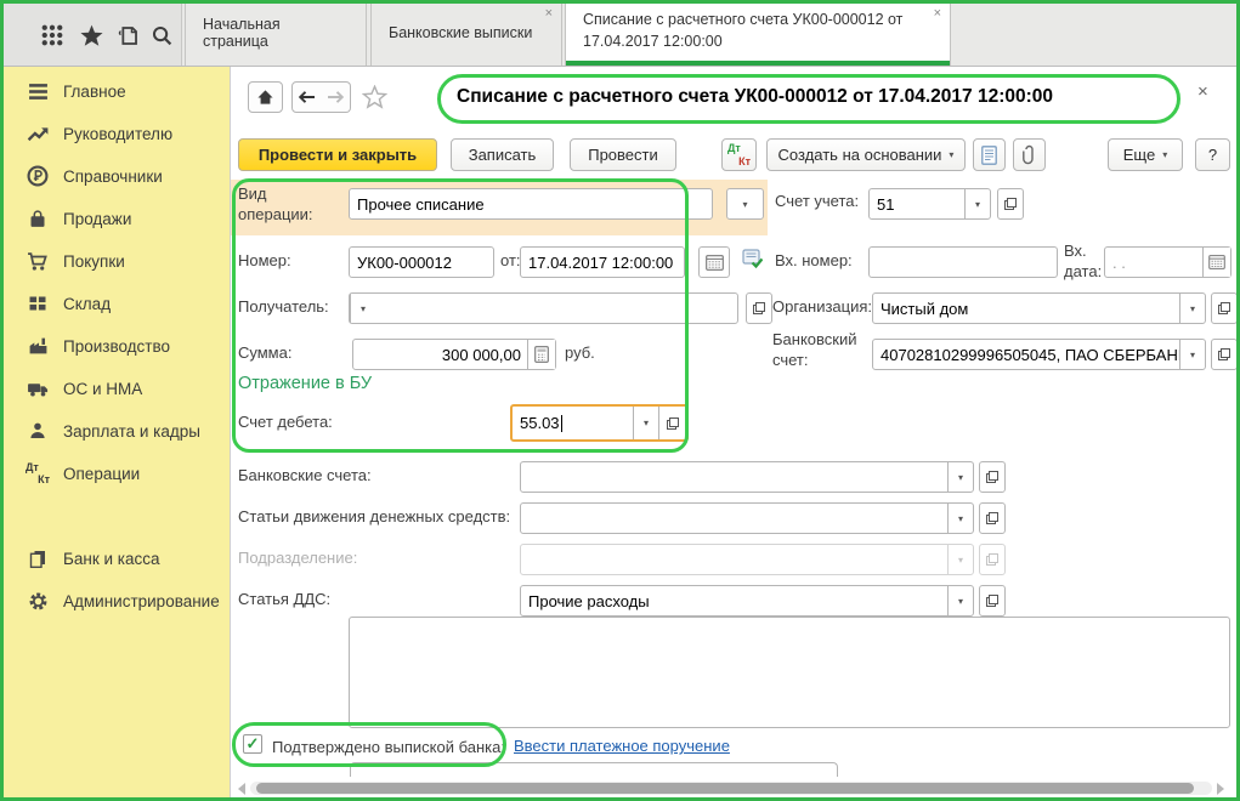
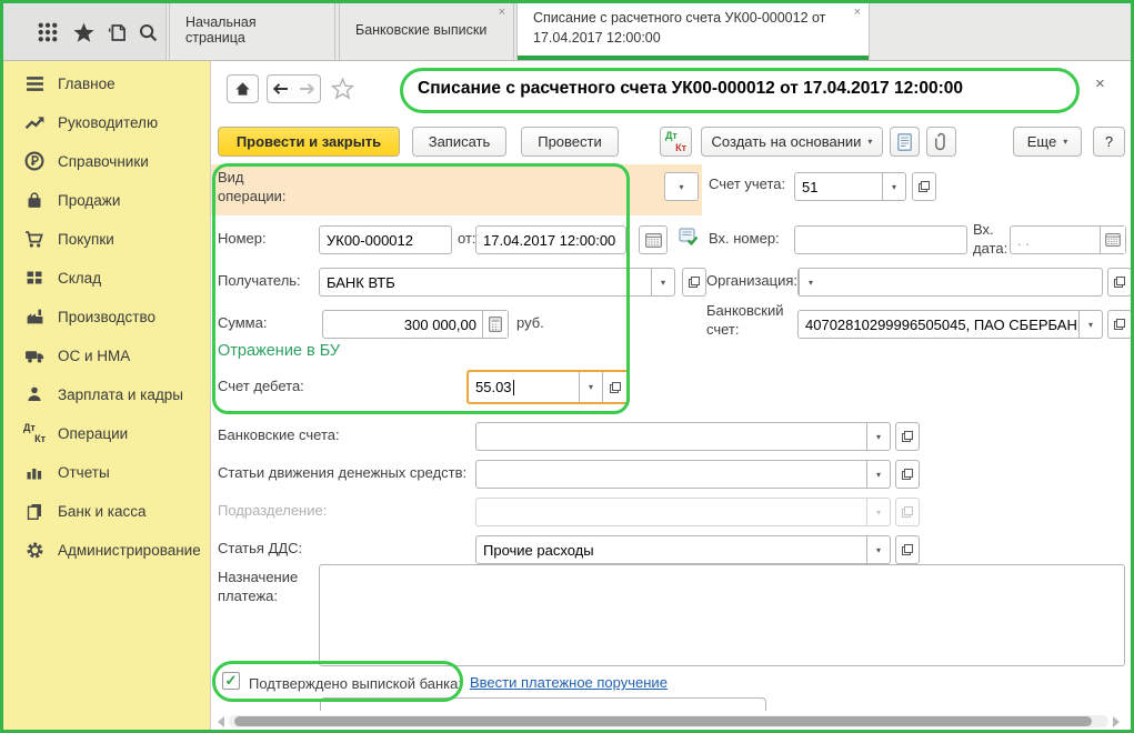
  Начальная страница
  Банковские выписки
  ×
  Списание с расчетного счета УК00-000012 от 17.04.2017 12:00:00
  ×
  Главное
  Руководителю
  Справочники
  Продажи
  Покупки
  Склад
  Производство
  ОС и НМА
  Зарплата и кадры
  Дт
  Кт
  Операции
+ Отчеты
  Банк и касса
  Администрирование
  Списание с расчетного счета УК00-000012 от 17.04.2017 12:00:00
  ×
  Провести и закрыть
  Записать
  Провести
  Дт
  Кт
  Создать на основании
  ▾
  Еще
  ▾
  ?
  Вид операции:
- Прочее списание
  ▾
  Счет учета:
  51
  ▾
  Номер:
  УК00-000012
  от:
  17.04.2017 12:00:00
  Вх. номер:
  Вх. дата:
  . .
  Получатель:
+ БАНК ВТБ
  ▾
  Организация:
- Чистый дом
  ▾
  Сумма:
  300 000,00
  руб.
  Банковский счет:
  40702810299996505045, ПАО СБЕРБАН
  ▾
  Отражение в БУ
  Счет дебета:
  55.03
  ▾
  Банковские счета:
  ▾
  Статьи движения денежных средств:
  ▾
  Подразделение:
  ▾
  Статья ДДС:
  Прочие расходы
  ▾
+ Назначение платежа:
  ✓
  Подтверждено выпиской банка:
  Ввести платежное поручение
